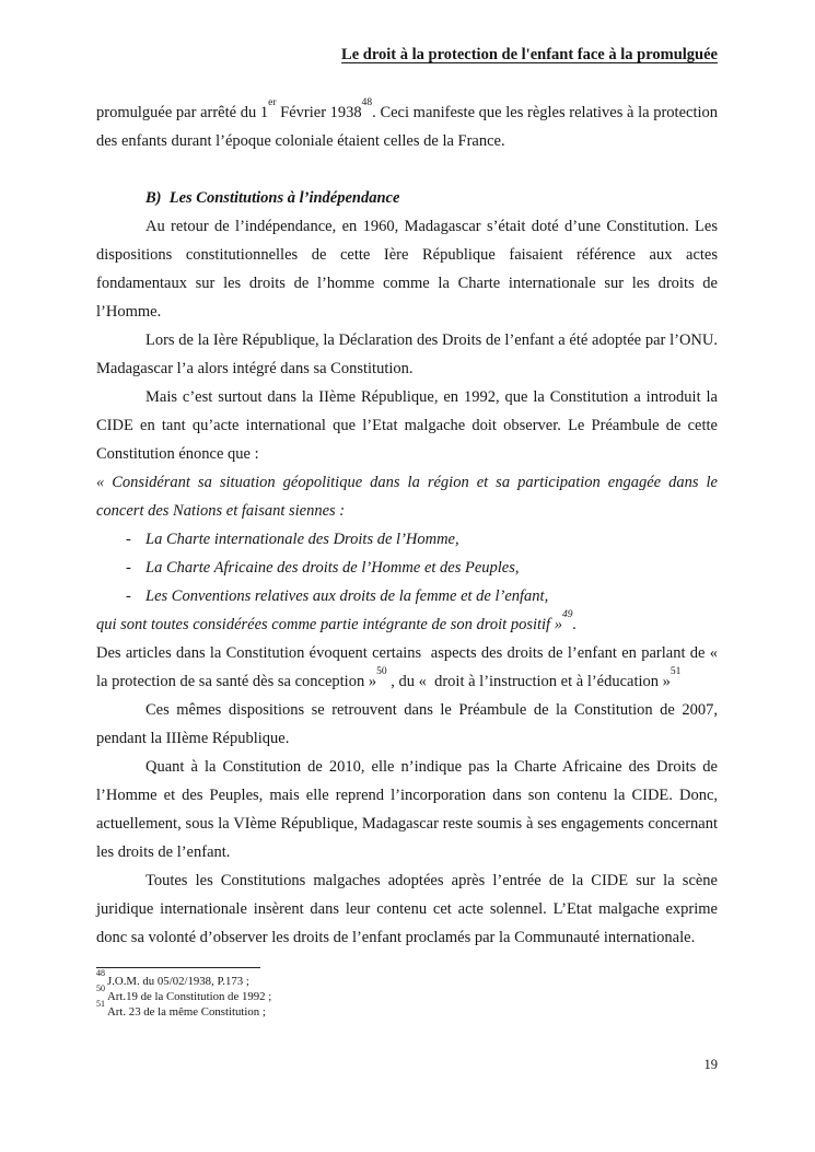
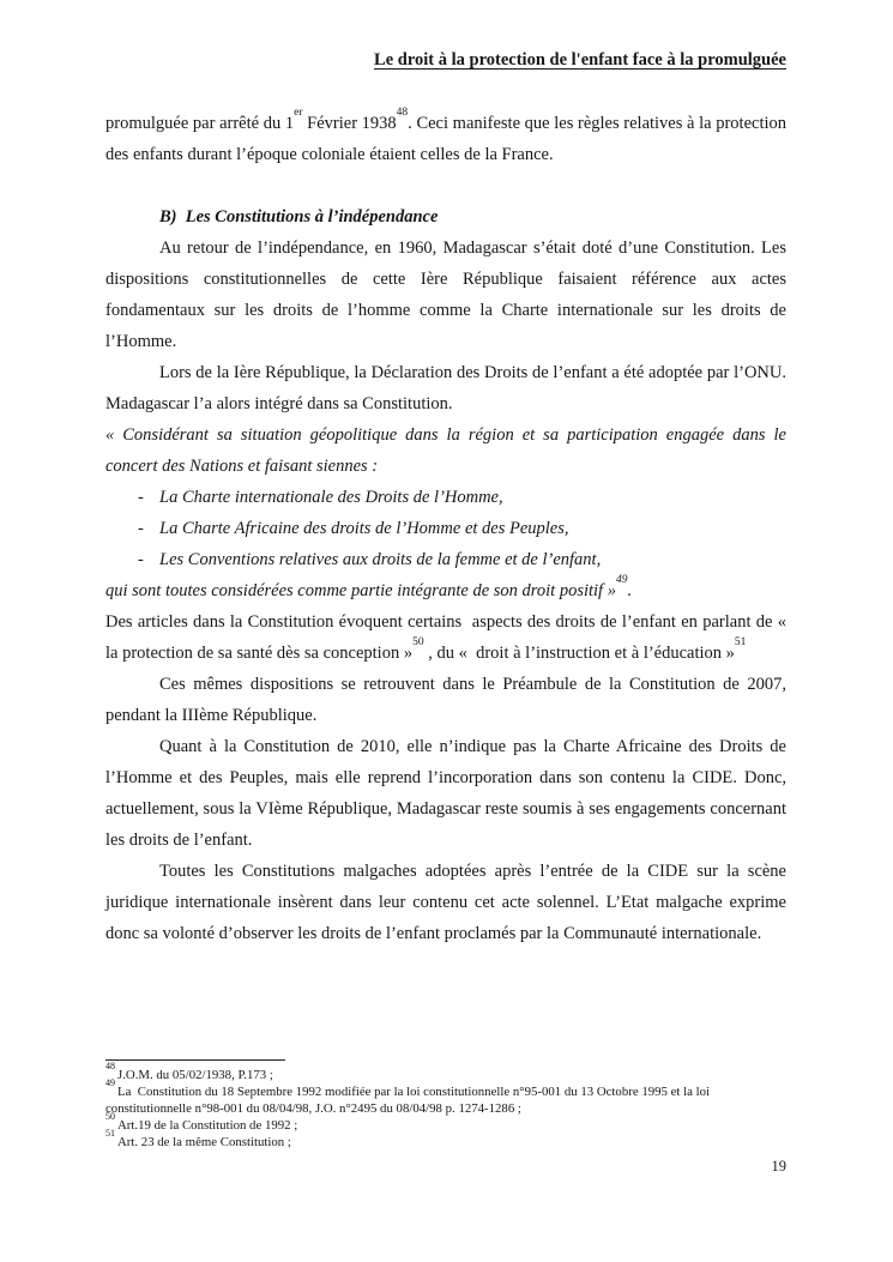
  Le droit à la protection de l'enfant face à la promulguée
  promulguée par arrêté du 1er Février 193848. Ceci manifeste que les règles relatives à la protection des enfants durant l’époque coloniale étaient celles de la France.
  B) Les Constitutions à l’indépendance
  Au retour de l’indépendance, en 1960, Madagascar s’était doté d’une Constitution. Les dispositions constitutionnelles de cette Ière République faisaient référence aux actes fondamentaux sur les droits de l’homme comme la Charte internationale sur les droits de l’Homme.
  Lors de la Ière République, la Déclaration des Droits de l’enfant a été adoptée par l’ONU. Madagascar l’a alors intégré dans sa Constitution.
- Mais c’est surtout dans la IIème République, en 1992, que la Constitution a introduit la CIDE en tant qu’acte international que l’Etat malgache doit observer. Le Préambule de cette Constitution énonce que :
  « Considérant sa situation géopolitique dans la région et sa participation engagée dans le concert des Nations et faisant siennes :
  - La Charte internationale des Droits de l’Homme,
  - La Charte Africaine des droits de l’Homme et des Peuples,
  - Les Conventions relatives aux droits de la femme et de l’enfant,
  qui sont toutes considérées comme partie intégrante de son droit positif »49.
  Des articles dans la Constitution évoquent certains aspects des droits de l’enfant en parlant de « la protection de sa santé dès sa conception »50 , du « droit à l’instruction et à l’éducation »51
  Ces mêmes dispositions se retrouvent dans le Préambule de la Constitution de 2007, pendant la IIIème République.
  Quant à la Constitution de 2010, elle n’indique pas la Charte Africaine des Droits de l’Homme et des Peuples, mais elle reprend l’incorporation dans son contenu la CIDE. Donc, actuellement, sous la VIème République, Madagascar reste soumis à ses engagements concernant les droits de l’enfant.
  Toutes les Constitutions malgaches adoptées après l’entrée de la CIDE sur la scène juridique internationale insèrent dans leur contenu cet acte solennel. L’Etat malgache exprime donc sa volonté d’observer les droits de l’enfant proclamés par la Communauté internationale.
  48J.O.M. du 05/02/1938, P.173 ;
+ 49La Constitution du 18 Septembre 1992 modifiée par la loi constitutionnelle n°95-001 du 13 Octobre 1995 et la loi constitutionnelle n°98-001 du 08/04/98, J.O. n°2495 du 08/04/98 p. 1274-1286 ;
  50Art.19 de la Constitution de 1992 ;
  51Art. 23 de la même Constitution ;
  19
